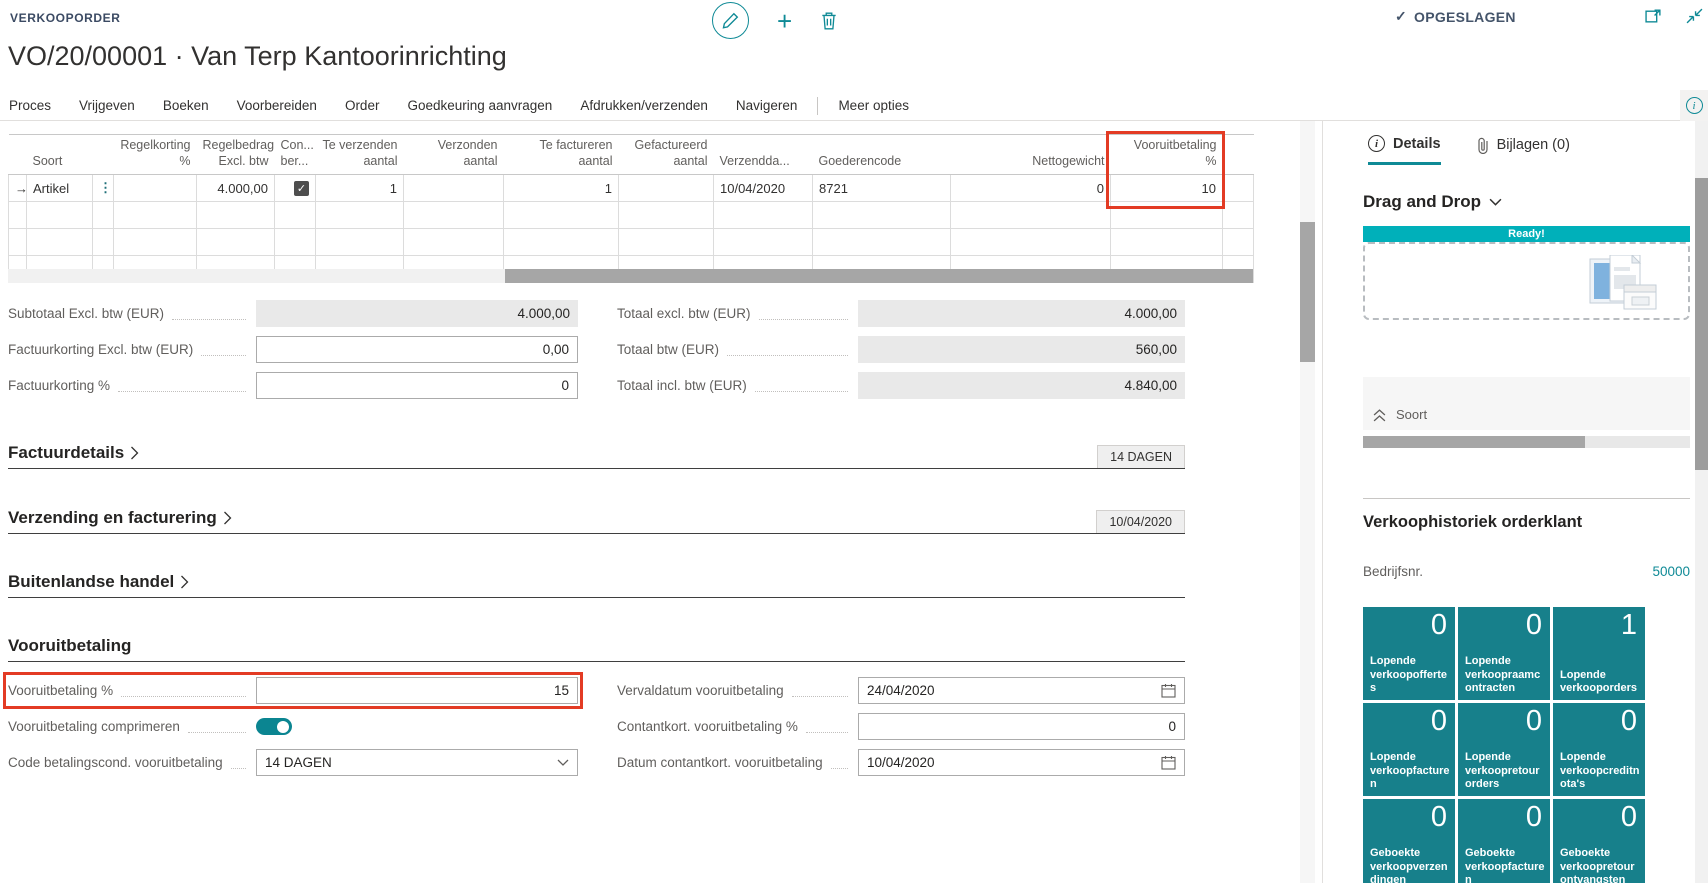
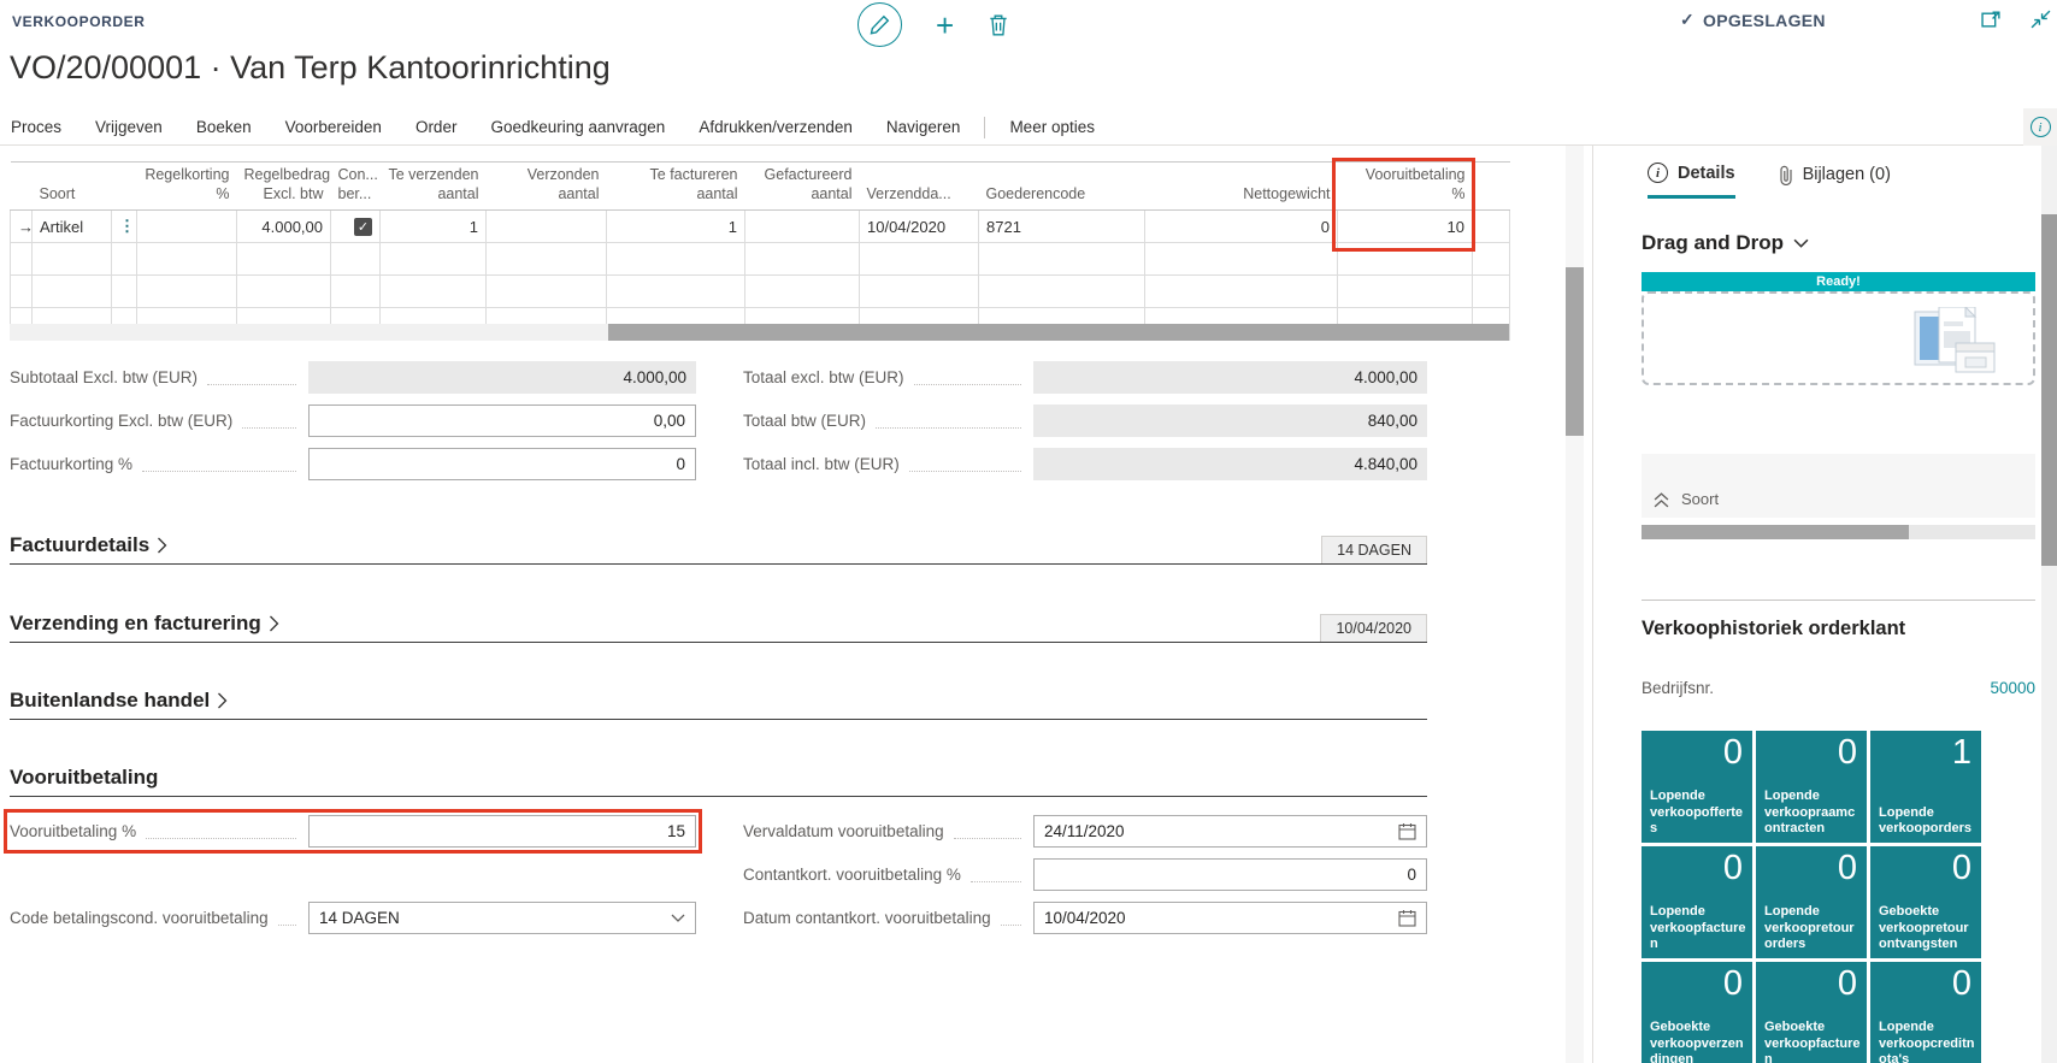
  VERKOOPORDER
  VO/20/00001 · Van Terp Kantoorinrichting
  +
  ✓
  OPGESLAGEN
  Proces
  Vrijgeven
  Boeken
  Voorbereiden
  Order
  Goedkeuring aanvragen
  Afdrukken/verzenden
  Navigeren
  Meer opties
  i
  	Soort		Regelkorting %	Regelbedrag Excl. btw	Con... ber...	Te verzenden aantal	Verzonden aantal	Te factureren aantal	Gefactureerd aantal	Verzendda...	Goederencode	Nettogewicht	Vooruitbetaling %
  →	Artikel	⋮		4.000,00	✓	1		1		10/04/2020	8721	0	10
  Subtotaal Excl. btw (EUR)
  4.000,00
  Factuurkorting Excl. btw (EUR)
  0,00
  Factuurkorting %
  0
  Totaal excl. btw (EUR)
  4.000,00
  Totaal btw (EUR)
- 560,00
+ 840,00
  Totaal incl. btw (EUR)
  4.840,00
  Factuurdetails
  14 DAGEN
  Verzending en facturering
  10/04/2020
  Buitenlandse handel
  Vooruitbetaling
  Vooruitbetaling %
  15
- Vooruitbetaling comprimeren
  Code betalingscond. vooruitbetaling
  14 DAGEN
  Vervaldatum vooruitbetaling
- 24/04/2020
+ 24/11/2020
  Contantkort. vooruitbetaling %
  0
  Datum contantkort. vooruitbetaling
  10/04/2020
  i
  Details
  Bijlagen (0)
  Drag and Drop
  Ready!
  Soort
  Verkoophistoriek orderklant
  Bedrijfsnr.
  50000
  0
  Lopende verkoopoffertes
  0
  Lopende verkoopraamcontracten
  1
  Lopende verkooporders
  0
  Lopende verkoopfacturen
  0
  Lopende verkoopretourorders
  0
- Lopende verkoopcreditnota's
+ Geboekte verkoopretour ontvangsten
  0
  Geboekte verkoopverzendingen
  0
  Geboekte verkoopfacturen
  0
- Geboekte verkoopretour ontvangsten
+ Lopende verkoopcreditnota's
